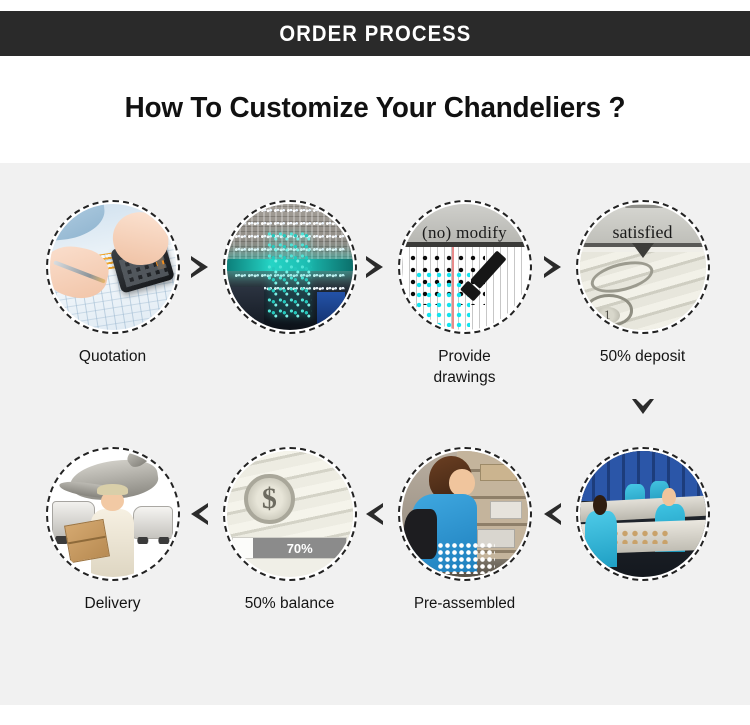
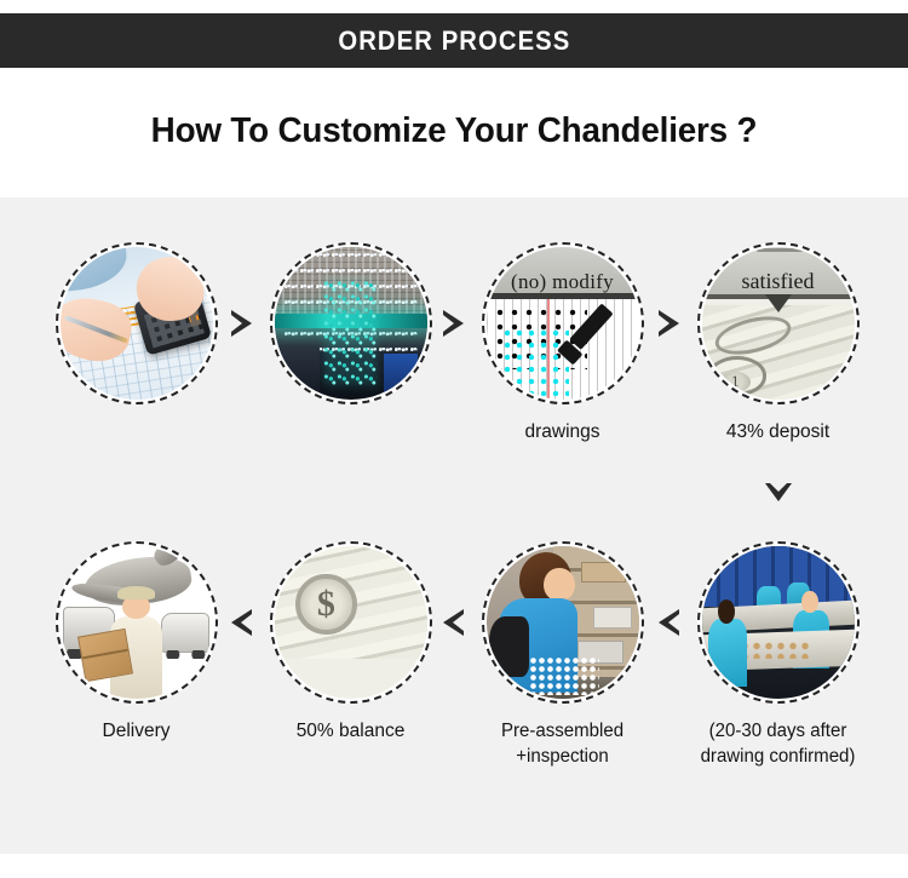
  ORDER PROCESS
  How To Customize Your Chandeliers ?
- Quotation
  (no) modify
- Provide
  drawings
  1
  satisfied
- 50% deposit
+ 43% deposit
  Delivery
  $
- 70%
  50% balance
  Pre-assembled
+ +inspection
+ (20-30 days after
+ drawing confirmed)
